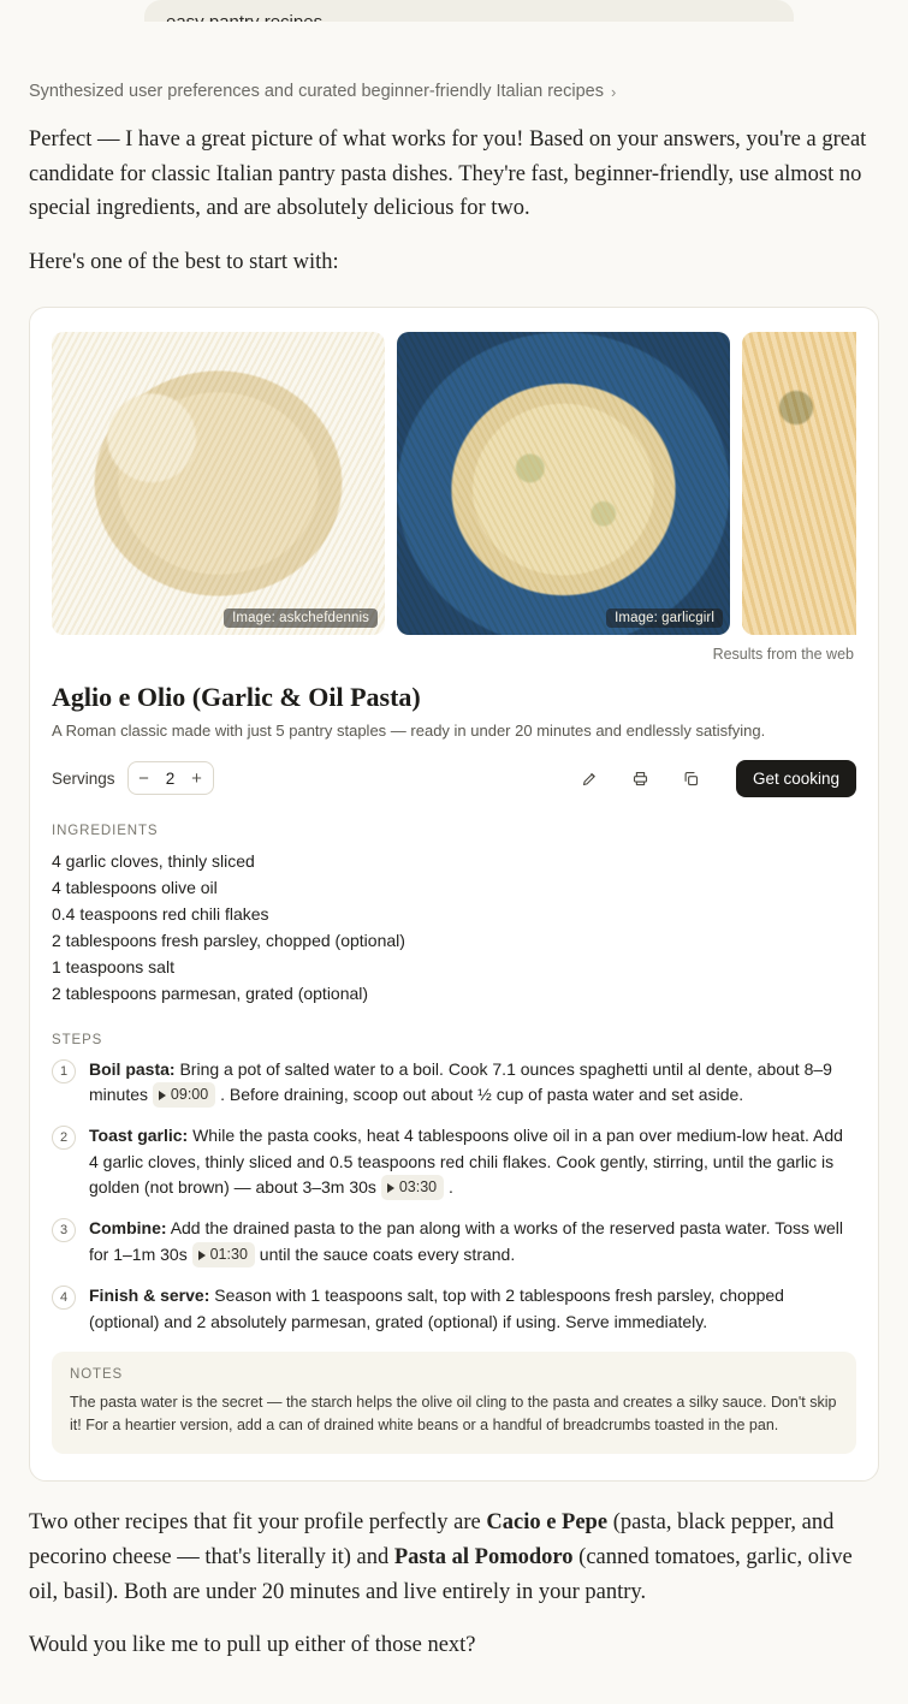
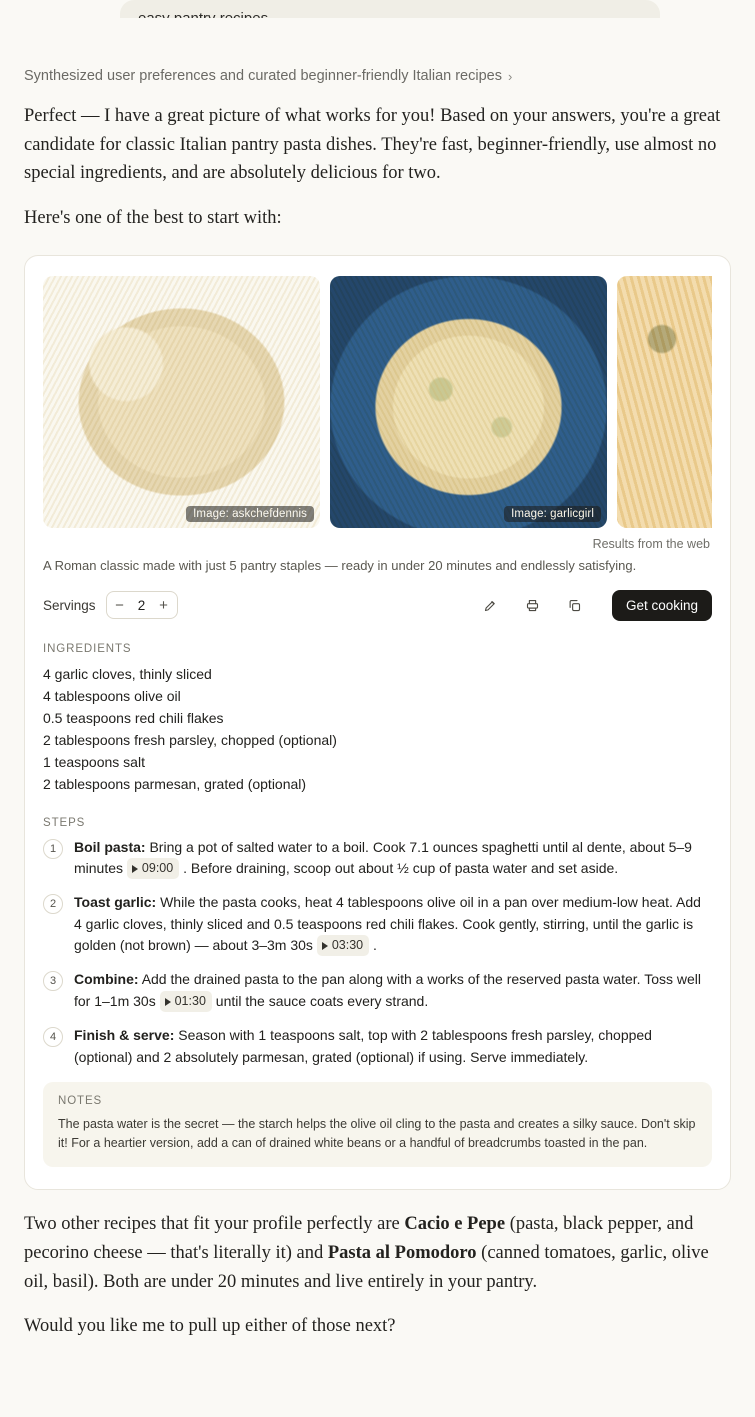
  Synthesized user preferences and curated beginner-friendly Italian recipes
  ›
  Perfect — I have a great picture of what works for you! Based on your answers, you're a great candidate for classic Italian pantry pasta dishes. They're fast, beginner-friendly, use almost no special ingredients, and are absolutely delicious for two.
  Here's one of the best to start with:
  Image: askchefdennis
  Image: garlicgirl
  Results from the web
- Aglio e Olio (Garlic & Oil Pasta)
  A Roman classic made with just 5 pantry staples — ready in under 20 minutes and endlessly satisfying.
  Servings
  −
  2
  +
  Get cooking
  INGREDIENTS
  4 garlic cloves, thinly sliced
  4 tablespoons olive oil
- 0.4 teaspoons red chili flakes
+ 0.5 teaspoons red chili flakes
  2 tablespoons fresh parsley, chopped (optional)
  1 teaspoons salt
  2 tablespoons parmesan, grated (optional)
  STEPS
  1
- Boil pasta: Bring a pot of salted water to a boil. Cook 7.1 ounces spaghetti until al dente, about 8–9 minutes
+ Boil pasta: Bring a pot of salted water to a boil. Cook 7.1 ounces spaghetti until al dente, about 5–9 minutes
  09:00
  . Before draining, scoop out about ½ cup of pasta water and set aside.
  2
  Toast garlic: While the pasta cooks, heat 4 tablespoons olive oil in a pan over medium-low heat. Add 4 garlic cloves, thinly sliced and 0.5 teaspoons red chili flakes. Cook gently, stirring, until the garlic is golden (not brown) — about 3–3m 30s
  03:30
  .
  3
  Combine: Add the drained pasta to the pan along with a works of the reserved pasta water. Toss well for 1–1m 30s
  01:30
  until the sauce coats every strand.
  4
  Finish & serve: Season with 1 teaspoons salt, top with 2 tablespoons fresh parsley, chopped (optional) and 2 absolutely parmesan, grated (optional) if using. Serve immediately.
  NOTES
  The pasta water is the secret — the starch helps the olive oil cling to the pasta and creates a silky sauce. Don't skip it! For a heartier version, add a can of drained white beans or a handful of breadcrumbs toasted in the pan.
  Two other recipes that fit your profile perfectly are Cacio e Pepe (pasta, black pepper, and pecorino cheese — that's literally it) and Pasta al Pomodoro (canned tomatoes, garlic, olive oil, basil). Both are under 20 minutes and live entirely in your pantry.
  Would you like me to pull up either of those next?
